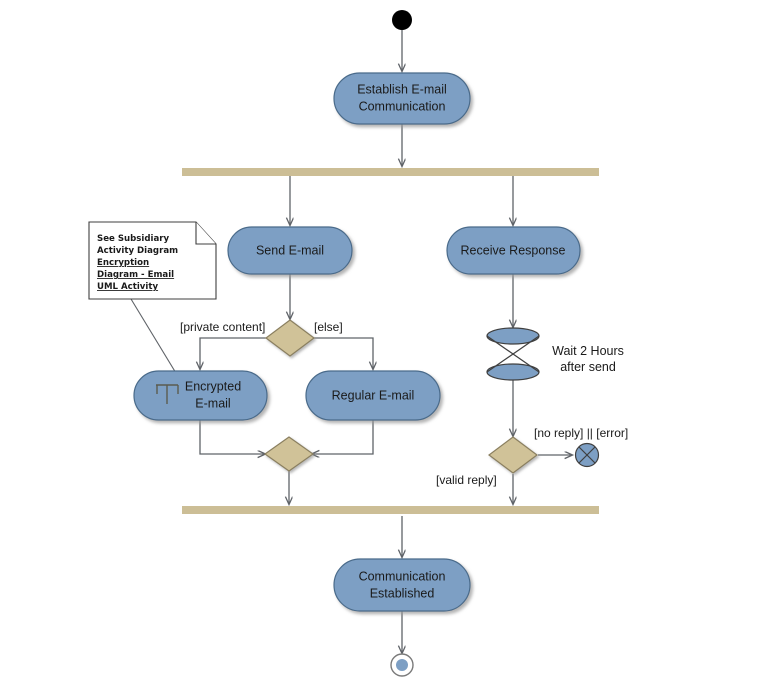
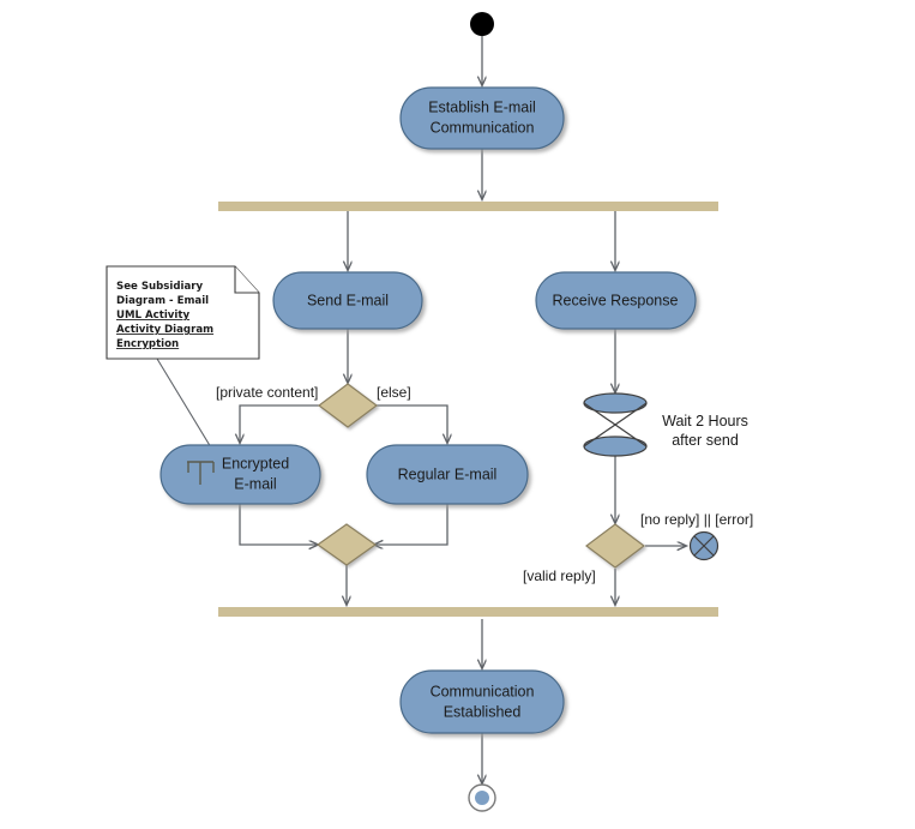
  Establish E-mail
  Communication
  Send E-mail
  Receive Response
  [private content]
  [else]
  Encrypted
  E-mail
  Regular E-mail
  Wait 2 Hours
  after send
  [no reply] || [error]
  [valid reply]
  Communication
  Established
  See Subsidiary
- Activity Diagram
+ Diagram - Email
- Encryption
+ UML Activity
- Diagram - Email
+ Activity Diagram
- UML Activity
+ Encryption
